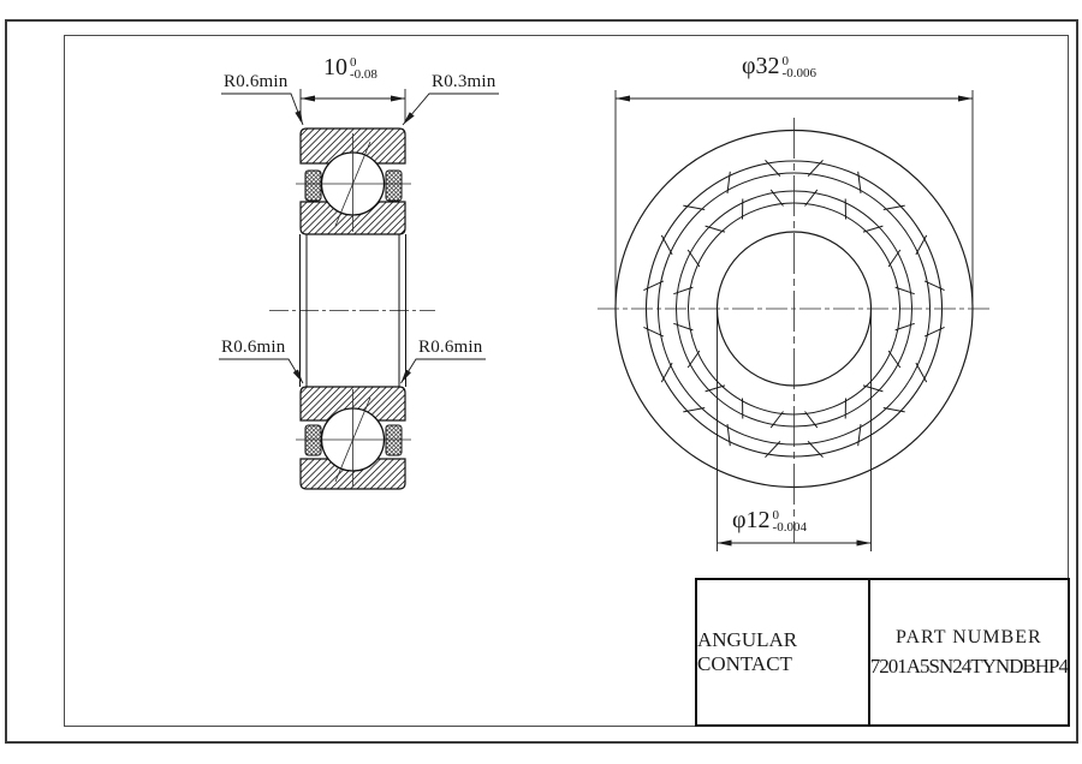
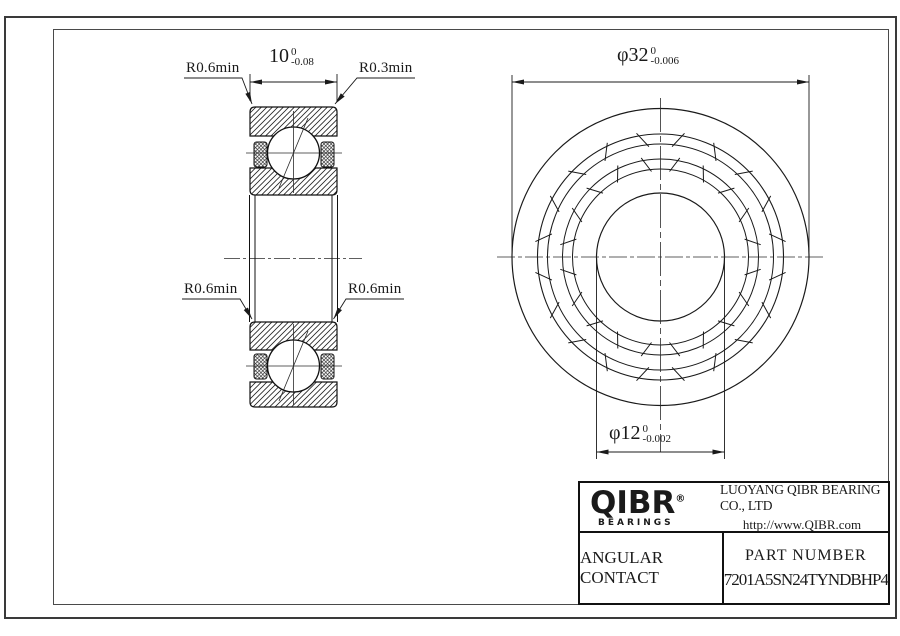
  R0.6min
  R0.3min
  R0.6min
  R0.6min
  10
  0
  -0.08
  φ32
  0
  -0.006
  φ12
  0
- -0.004
+ -0.002
+ QIBR®
+ BEARINGS
+ LUOYANG QIBR BEARING CO., LTD
+ http://www.QIBR.com
  ANGULAR CONTACT
  PART NUMBER
  7201A5SN24TYNDBHP4
